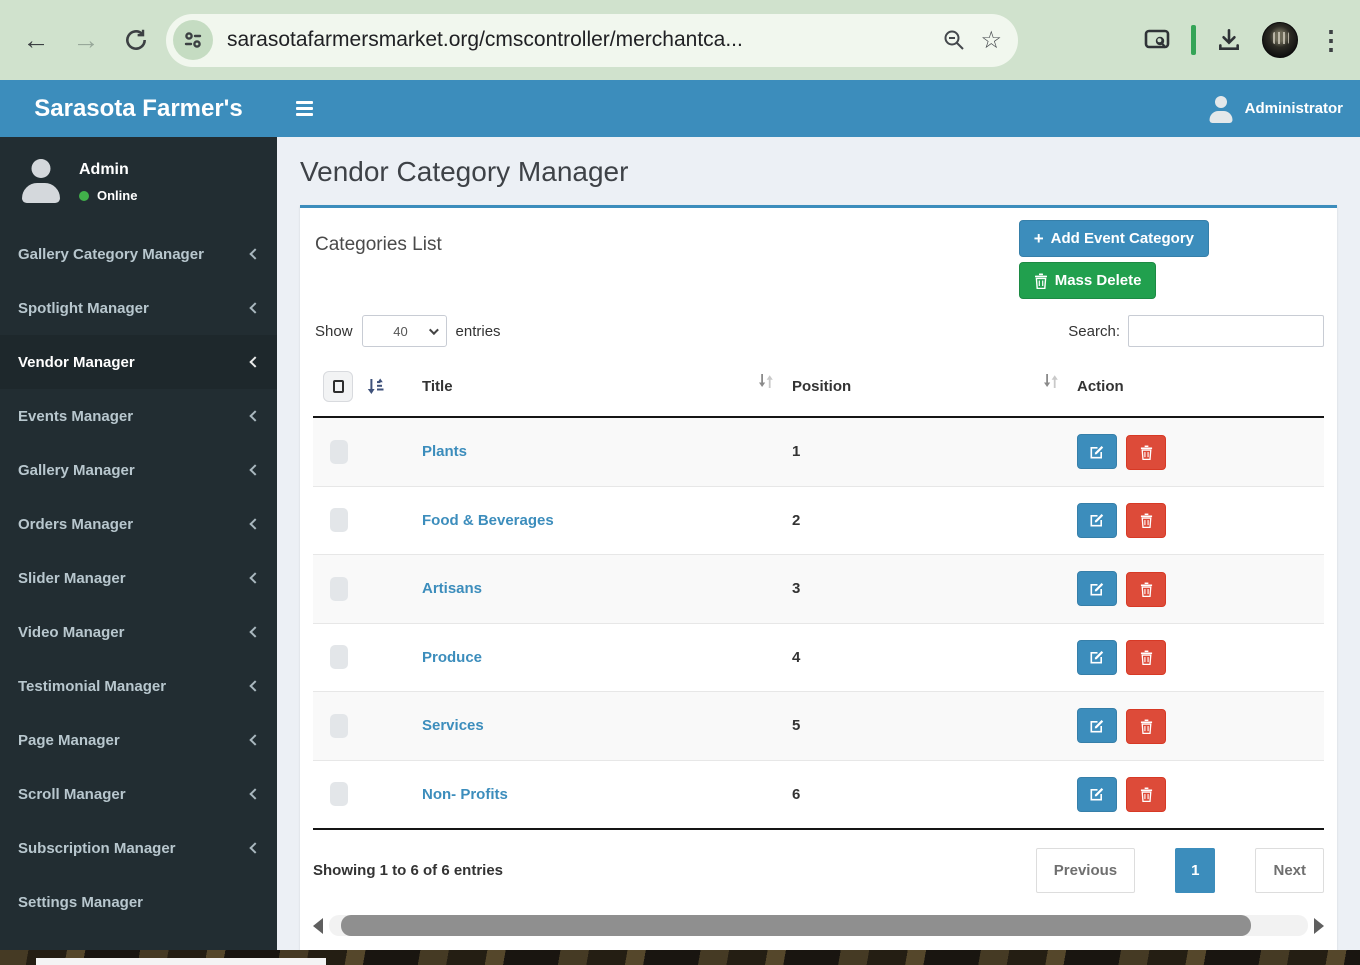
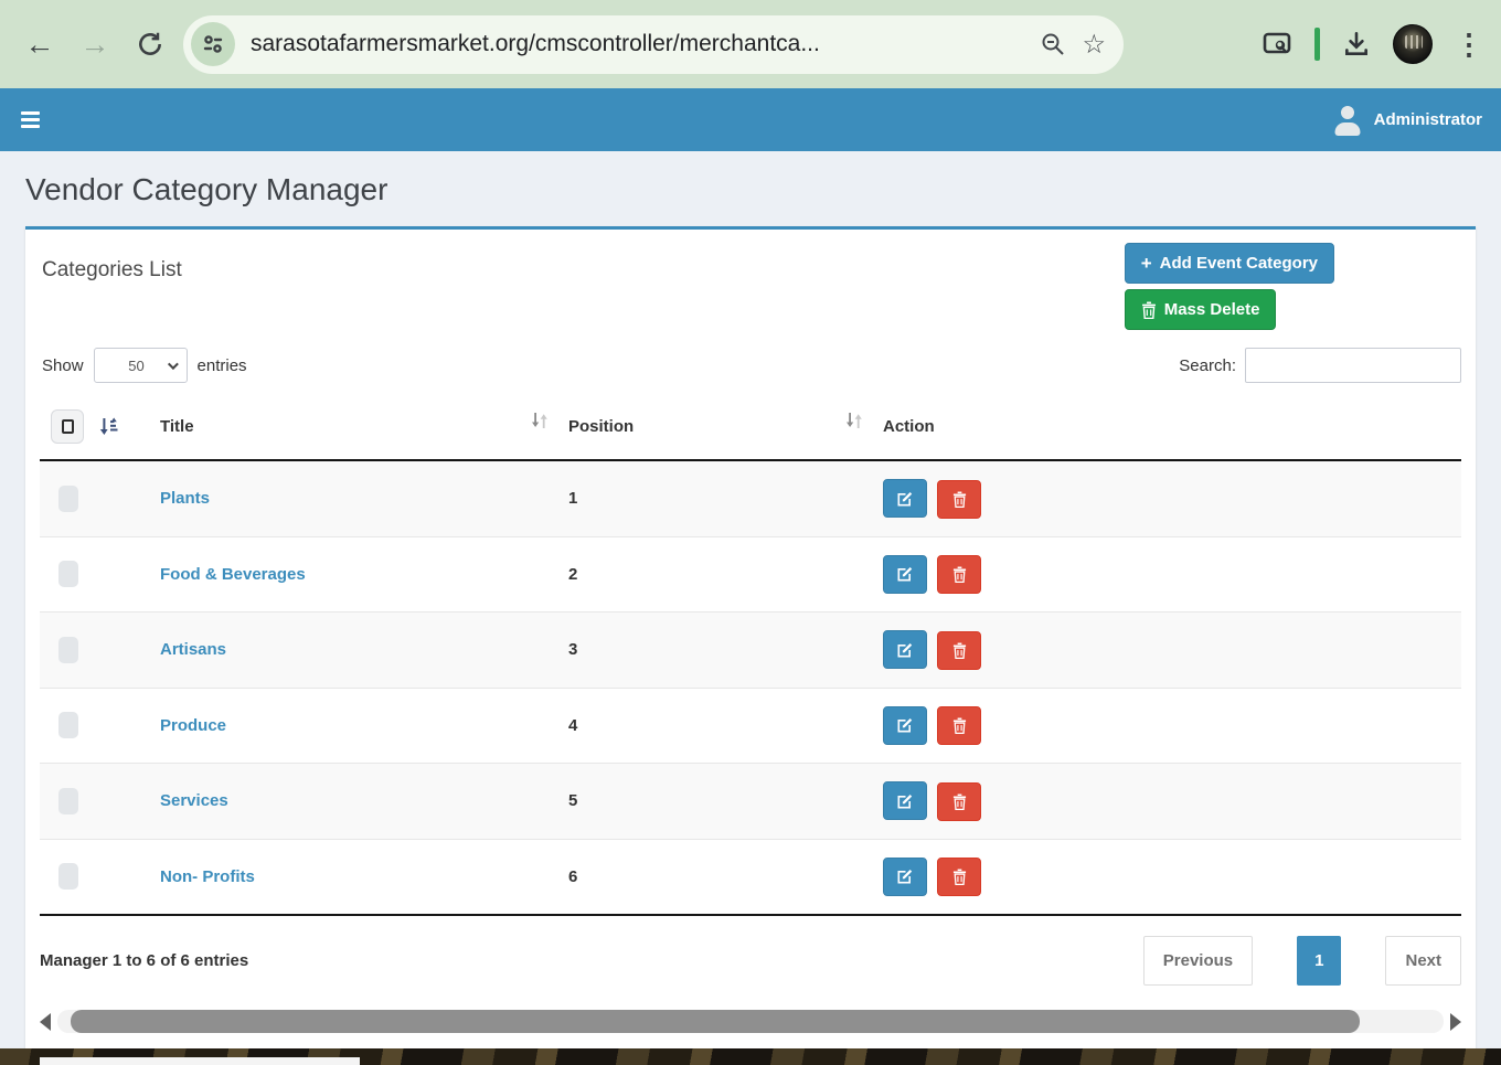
  ←
  →
  sarasotafarmersmarket.org/cmscontroller/merchantca...
  ☆
  ⋮
- Sarasota Farmer's
- Admin
- Online
- Gallery Category Manager
- Spotlight Manager
- Vendor Manager
- Events Manager
- Gallery Manager
- Orders Manager
- Slider Manager
- Video Manager
- Testimonial Manager
- Page Manager
- Scroll Manager
- Subscription Manager
- Settings Manager
  Administrator
  Vendor Category Manager
  Categories List
  +
  Add Event Category
  Mass Delete
  Show
- 40
+ 50
  entries
  Search:
  	Title	Position	Action
  	Plants	1
  	Food & Beverages	2
  	Artisans	3
  	Produce	4
  	Services	5
  	Non- Profits	6
- Showing 1 to 6 of 6 entries
+ Manager 1 to 6 of 6 entries
  Previous
  1
  Next
